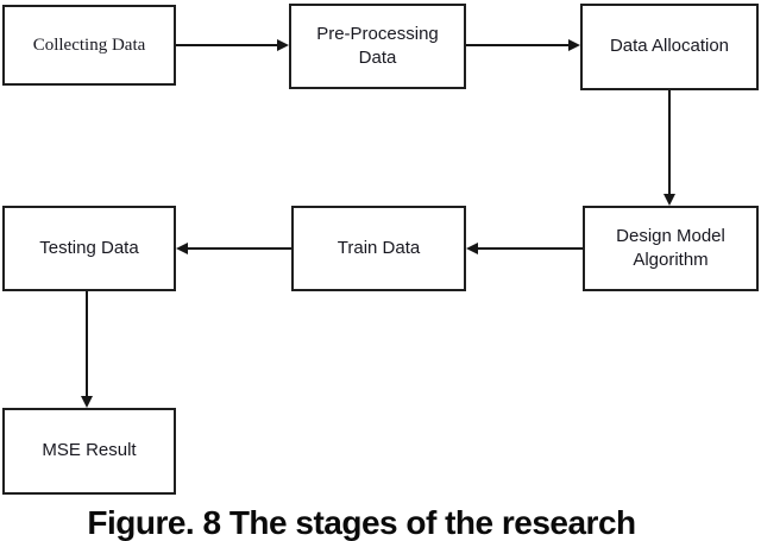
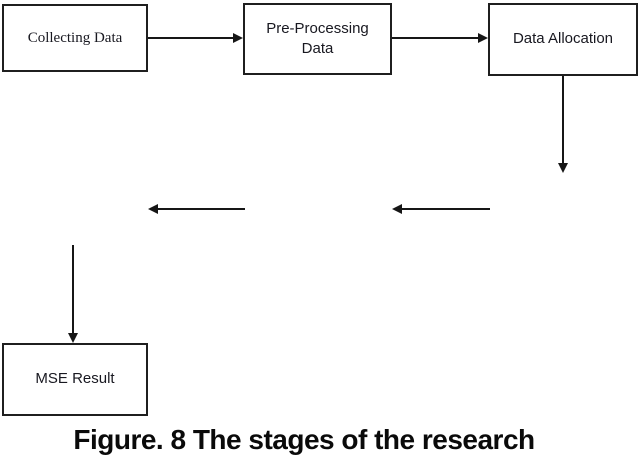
  Collecting Data
  Pre-Processing Data
  Data Allocation
- Testing Data
- Train Data
- Design Model Algorithm
  MSE Result
  Figure. 8 The stages of the research
